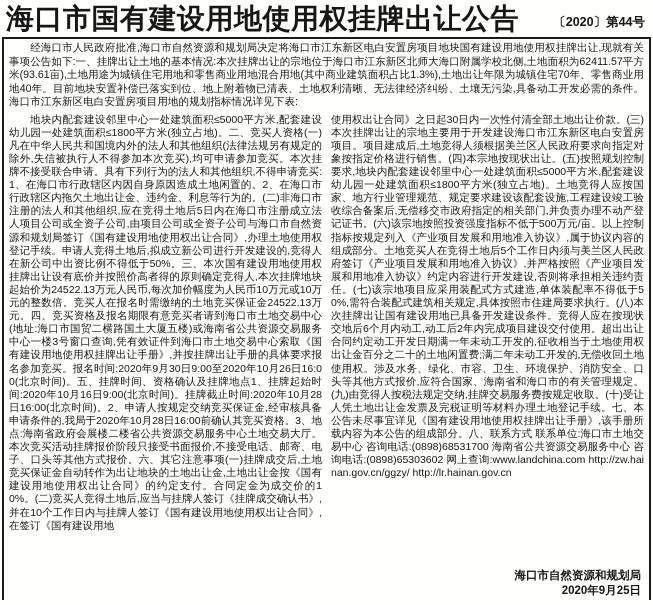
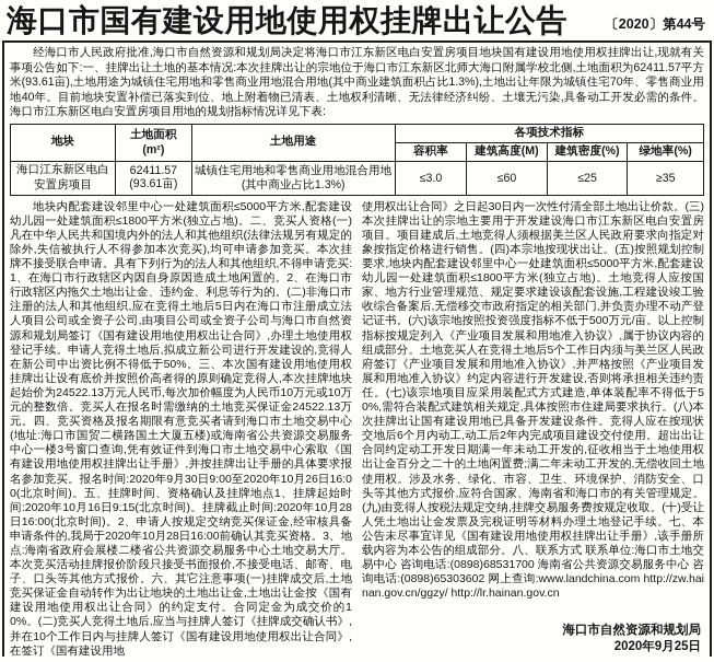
  海口市国有建设用地使用权挂牌出让公告
  〔2020〕第44号
  经海口市人民政府批准,海口市自然资源和规划局决定将海口市江东新区电白安置房项目地块国有建设用地使用权挂牌出让,现就有关事项公告如下:一、挂牌出让土地的基本情况:本次挂牌出让的宗地位于海口市江东新区北师大海口附属学校北侧,土地面积为62411.57平方米(93.61亩),土地用途为城镇住宅用地和零售商业用地混合用地(其中商业建筑面积占比1.3%),土地出让年限为城镇住宅70年、零售商业用地40年。目前地块安置补偿已落实到位、地上附着物已清表、土地权利清晰、无法律经济纠纷、土壤无污染,具备动工开发必需的条件。海口市江东新区电白安置房项目用地的规划指标情况详见下表:
+ 地块	土地面积 (m²)	土地用途	各项技术指标
+ 容积率	建筑高度(M)	建筑密度(%)	绿地率(%)
+ 海口江东新区电白安置房项目	62411.57 (93.61亩)	城镇住宅用地和零售商业用地混合用地(其中商业占比1.3%)	≤3.0	≤60	≤25	≥35
- 地块内配套建设邻里中心一处建筑面积≤5000平方米,配套建设幼儿园一处建筑面积≤1800平方米(独立占地)。二、竞买人资格(一)凡在中华人民共和国境内外的法人和其他组织(法律法规另有规定的除外,失信被执行人不得参加本次竞买),均可申请参加竞买。本次挂牌不接受联合申请。具有下列行为的法人和其他组织,不得申请竞买:1、在海口市行政辖区内因自身原因造成土地闲置的。2、在海口市行政辖区内拖欠土地出让金、违约金、利息等行为的。(二)非海口市注册的法人和其他组织,应在竞得土地后5日内在海口市注册成立法人项目公司或全资子公司,由项目公司或全资子公司与海口市自然资源和规划局签订《国有建设用地使用权出让合同》,办理土地使用权登记手续。申请人竞得土地后,拟成立新公司进行开发建设的,竞得人在新公司中出资比例不得低于50%。三、本次国有建设用地使用权挂牌出让设有底价并按照价高者得的原则确定竞得人,本次挂牌地块起始价为24522.13万元人民币,每次加价幅度为人民币10万元或10万元的整数倍。竞买人在报名时需缴纳的土地竞买保证金24522.13万元。四、竞买资格及报名期限有意竞买者请到海口市土地交易中心(地址:海口市国贸二横路国土大厦五楼)或海南省公共资源交易服务中心一楼3号窗口查询,凭有效证件到海口市土地交易中心索取《国有建设用地使用权挂牌出让手册》,并按挂牌出让手册的具体要求报名参加竞买。报名时间:2020年9月30日9:00至2020年10月26日16:00(北京时间)。五、挂牌时间、资格确认及挂牌地点1、挂牌起始时间:2020年10月16日9:00(北京时间)。挂牌截止时间:2020年10月28日16:00(北京时间)。2、申请人按规定交纳竞买保证金,经审核具备申请条件的,我局于2020年10月28日16:00前确认其竞买资格。3、地点:海南省政府会展楼二楼省公共资源交易服务中心土地交易大厅。本次竞买活动挂牌报价阶段只接受书面报价,不接受电话、邮寄、电子、口头等其他方式报价。六、其它注意事项(一)挂牌成交后,土地竞买保证金自动转作为出让地块的土地出让金,土地出让金按《国有建设用地使用权出让合同》的约定支付。合同定金为成交价的10%。(二)竞买人竞得土地后,应当与挂牌人签订《挂牌成交确认书》,并在10个工作日内与挂牌人签订《国有建设用地使用权出让合同》,在签订《国有建设用地
+ 地块内配套建设邻里中心一处建筑面积≤5000平方米,配套建设幼儿园一处建筑面积≤1800平方米(独立占地)。二、竞买人资格(一)凡在中华人民共和国境内外的法人和其他组织(法律法规另有规定的除外,失信被执行人不得参加本次竞买),均可申请参加竞买。本次挂牌不接受联合申请。具有下列行为的法人和其他组织,不得申请竞买:1、在海口市行政辖区内因自身原因造成土地闲置的。2、在海口市行政辖区内拖欠土地出让金、违约金、利息等行为的。(二)非海口市注册的法人和其他组织,应在竞得土地后5日内在海口市注册成立法人项目公司或全资子公司,由项目公司或全资子公司与海口市自然资源和规划局签订《国有建设用地使用权出让合同》,办理土地使用权登记手续。申请人竞得土地后,拟成立新公司进行开发建设的,竞得人在新公司中出资比例不得低于50%。三、本次国有建设用地使用权挂牌出让设有底价并按照价高者得的原则确定竞得人,本次挂牌地块起始价为24522.13万元人民币,每次加价幅度为人民币10万元或10万元的整数倍。竞买人在报名时需缴纳的土地竞买保证金24522.13万元。四、竞买资格及报名期限有意竞买者请到海口市土地交易中心(地址:海口市国贸二横路国土大厦五楼)或海南省公共资源交易服务中心一楼3号窗口查询,凭有效证件到海口市土地交易中心索取《国有建设用地使用权挂牌出让手册》,并按挂牌出让手册的具体要求报名参加竞买。报名时间:2020年9月30日9:00至2020年10月26日16:00(北京时间)。五、挂牌时间、资格确认及挂牌地点1、挂牌起始时间:2020年10月16日9:15(北京时间)。挂牌截止时间:2020年10月28日16:00(北京时间)。2、申请人按规定交纳竞买保证金,经审核具备申请条件的,我局于2020年10月28日16:00前确认其竞买资格。3、地点:海南省政府会展楼二楼省公共资源交易服务中心土地交易大厅。本次竞买活动挂牌报价阶段只接受书面报价,不接受电话、邮寄、电子、口头等其他方式报价。六、其它注意事项(一)挂牌成交后,土地竞买保证金自动转作为出让地块的土地出让金,土地出让金按《国有建设用地使用权出让合同》的约定支付。合同定金为成交价的10%。(二)竞买人竞得土地后,应当与挂牌人签订《挂牌成交确认书》,并在10个工作日内与挂牌人签订《国有建设用地使用权出让合同》,在签订《国有建设用地
  使用权出让合同》之日起30日内一次性付清全部土地出让价款。(三)本次挂牌出让的宗地主要用于开发建设海口市江东新区电白安置房项目。项目建成后,土地竞得人须根据美兰区人民政府要求向指定对象按指定价格进行销售。(四)本宗地按现状出让。(五)按照规划控制要求,地块内配套建设邻里中心一处建筑面积≤5000平方米,配套建设幼儿园一处建筑面积≤1800平方米(独立占地)。土地竞得人应按国家、地方行业管理规范、规定要求建设该配套设施,工程建设竣工验收综合备案后,无偿移交市政府指定的相关部门,并负责办理不动产登记证书。(六)该宗地按照投资强度指标不低于500万元/亩。以上控制指标按规定列入《产业项目发展和用地准入协议》,属于协议内容的组成部分。土地竞买人在竞得土地后5个工作日内须与美兰区人民政府签订《产业项目发展和用地准入协议》,并严格按照《产业项目发展和用地准入协议》约定内容进行开发建设,否则将承担相关违约责任。(七)该宗地项目应采用装配式方式建造,单体装配率不得低于50%,需符合装配式建筑相关规定,具体按照市住建局要求执行。(八)本次挂牌出让国有建设用地已具备开发建设条件。竞得人应在按现状交地后6个月内动工,动工后2年内完成项目建设交付使用。超出出让合同约定动工开发日期满一年未动工开发的,征收相当于土地使用权出让金百分之二十的土地闲置费;满二年未动工开发的,无偿收回土地使用权。涉及水务、绿化、市容、卫生、环境保护、消防安全、口头等其他方式报价,应符合国家、海南省和海口市的有关管理规定。(九)由竞得人按税法规定交纳,挂牌交易服务费按规定收取。(十)受让人凭土地出让金发票及完税证明等材料办理土地登记手续。七、本公告未尽事宜详见《国有建设用地使用权挂牌出让手册》,该手册所载内容为本公告的组成部分。八、联系方式 联系单位:海口市土地交易中心 咨询电话:(0898)68531700 海南省公共资源交易服务中心 咨询电话:(0898)65303602 网上查询:www.landchina.com http://zw.hainan.gov.cn/ggzy/ http://lr.hainan.gov.cn
  海口市自然资源和规划局
  2020年9月25日
